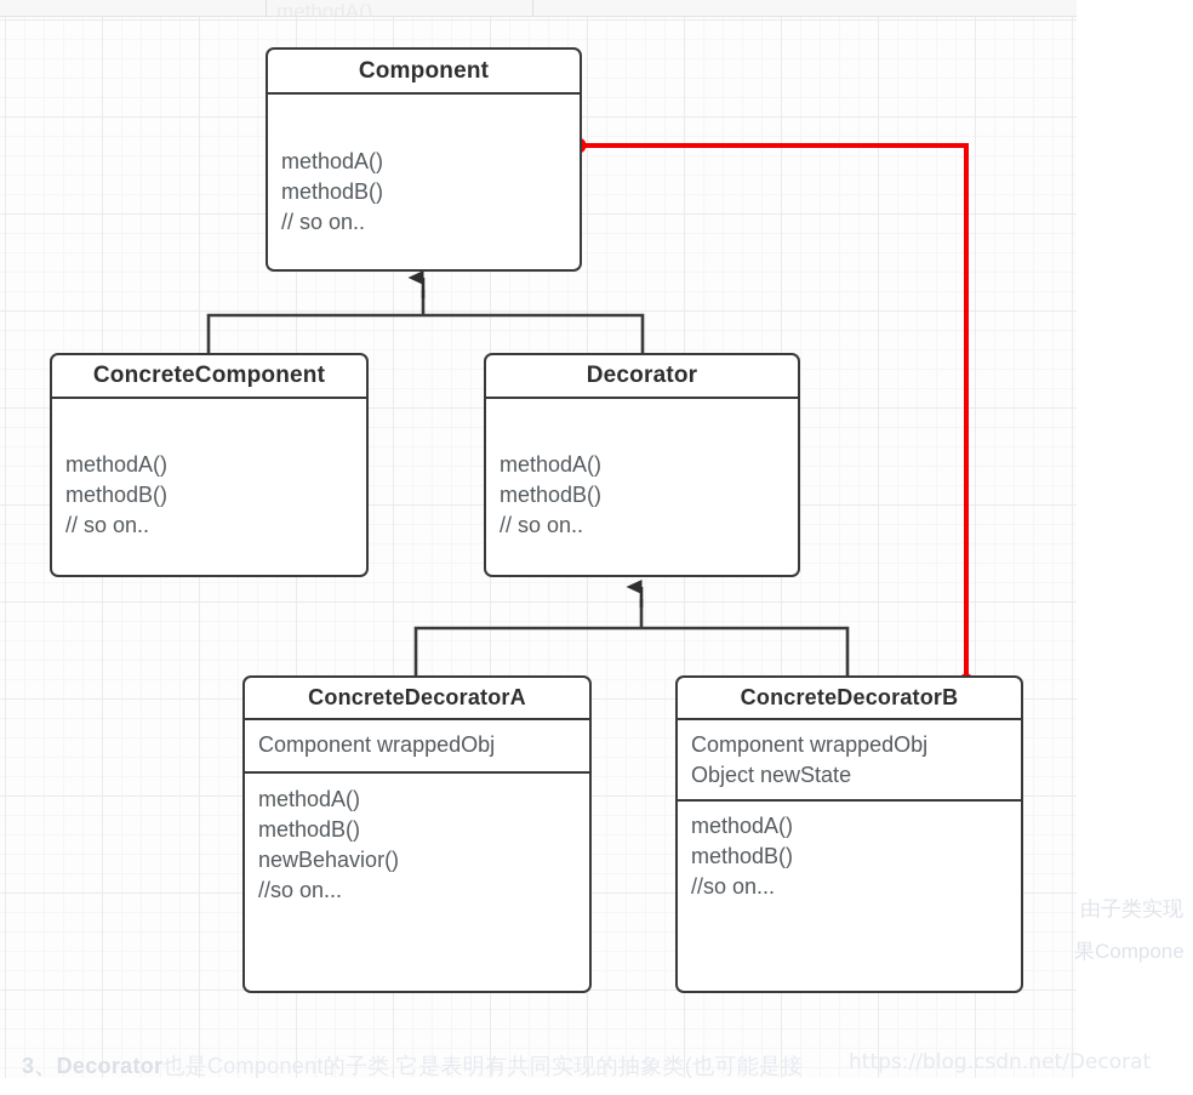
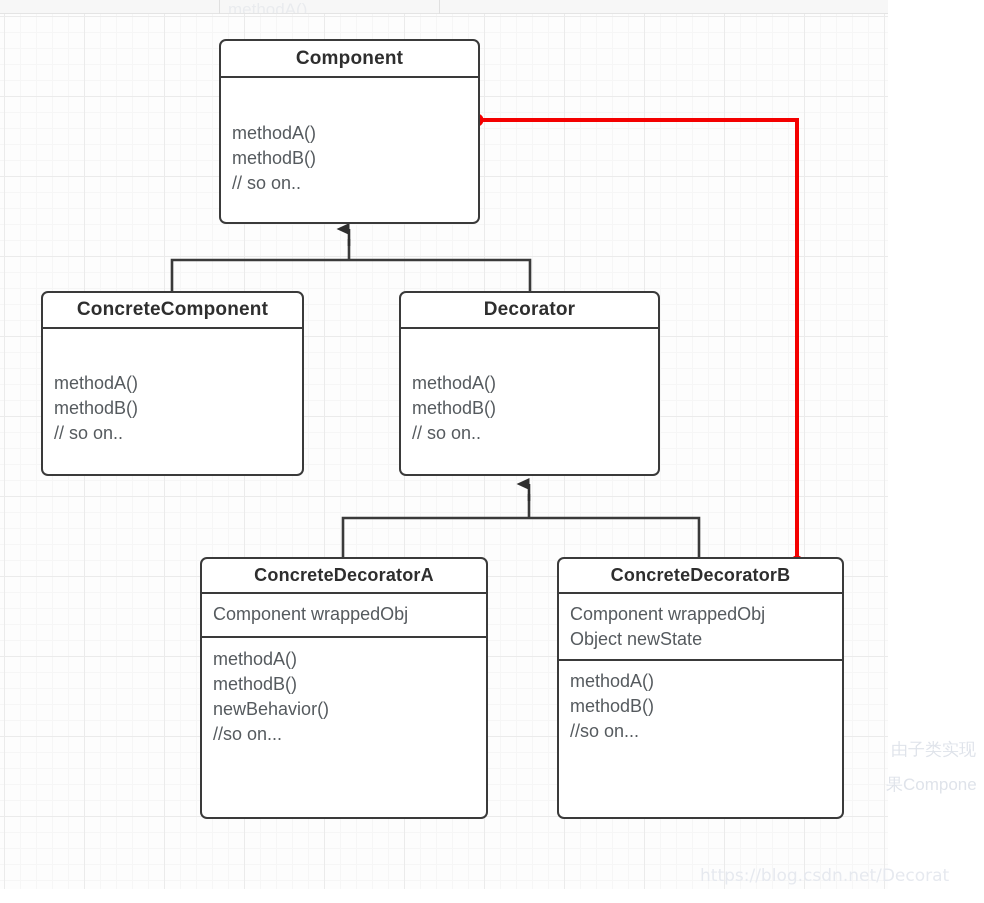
  methodA()
  Component
  methodA()
  methodB()
  // so on..
  ConcreteComponent
  methodA()
  methodB()
  // so on..
  Decorator
  methodA()
  methodB()
  // so on..
  ConcreteDecoratorA
  Component wrappedObj
  methodA()
  methodB()
  newBehavior()
  //so on...
  ConcreteDecoratorB
  Component wrappedObj
  Object newState
  methodA()
  methodB()
  //so on...
  由子类实现
  果Compone
- 3、Decorator也是Component的子类,它是表明有共同实现的抽象类(也可能是接
  https://blog.csdn.net/Decorat
